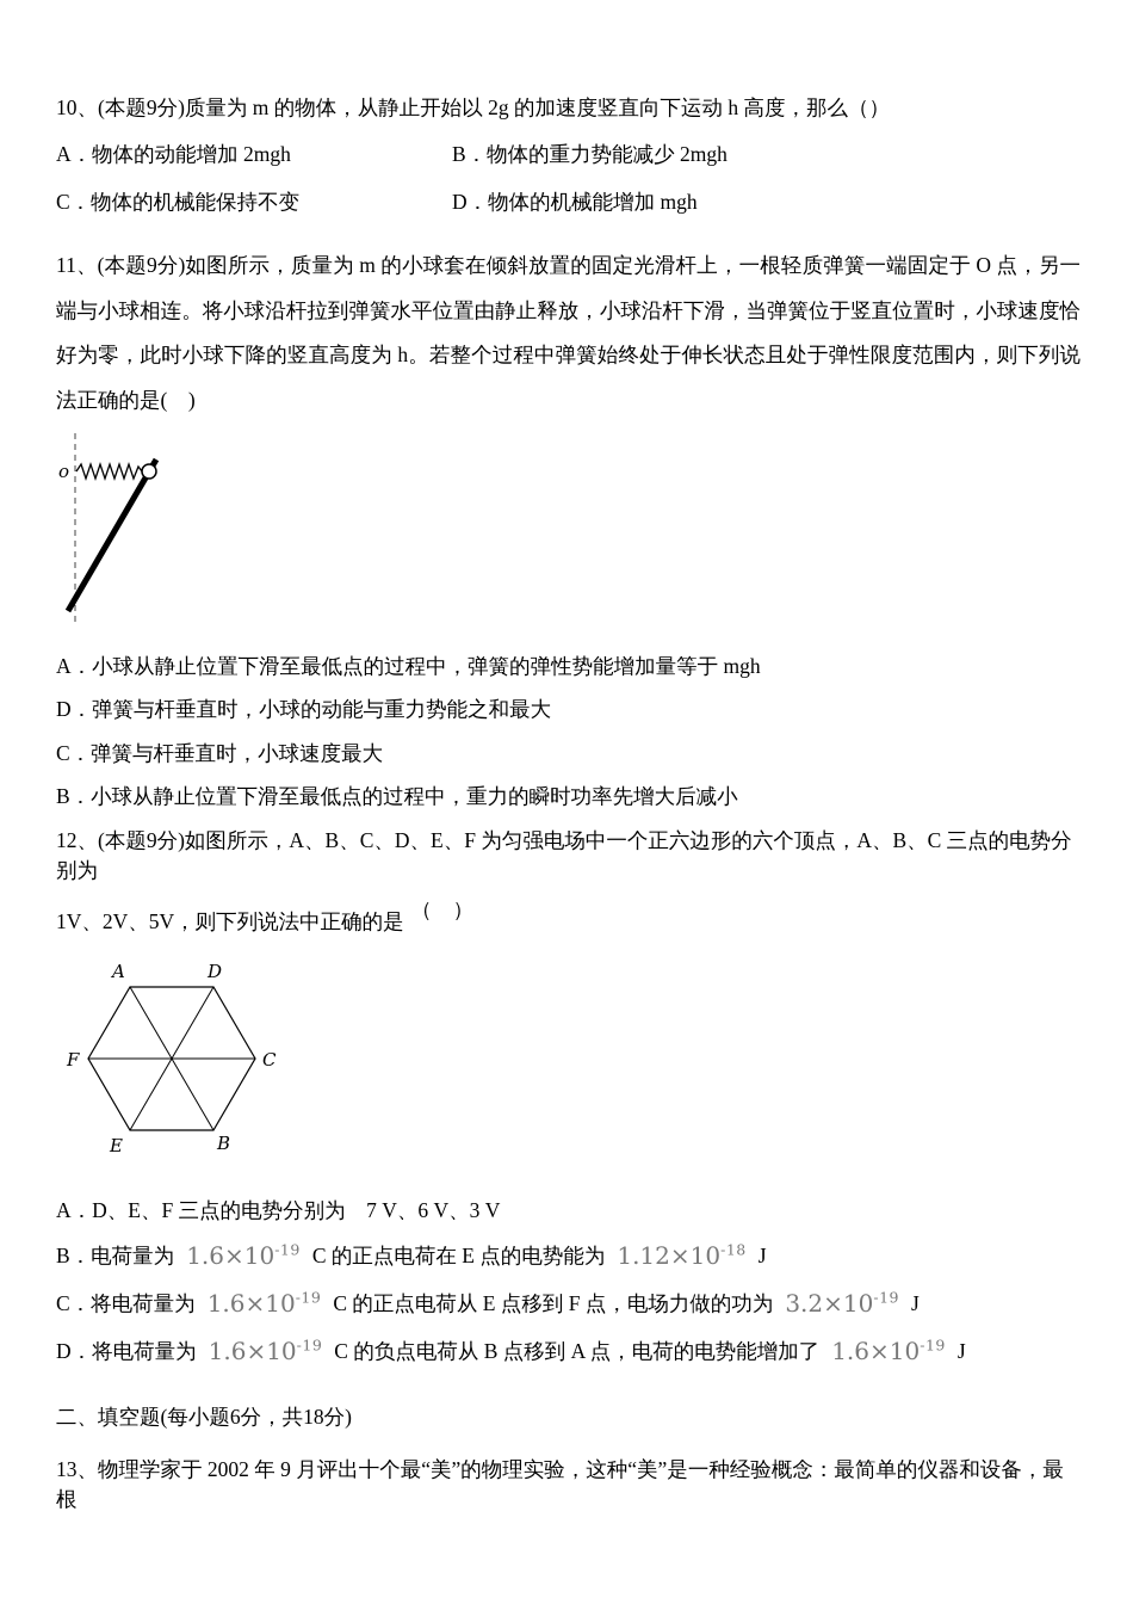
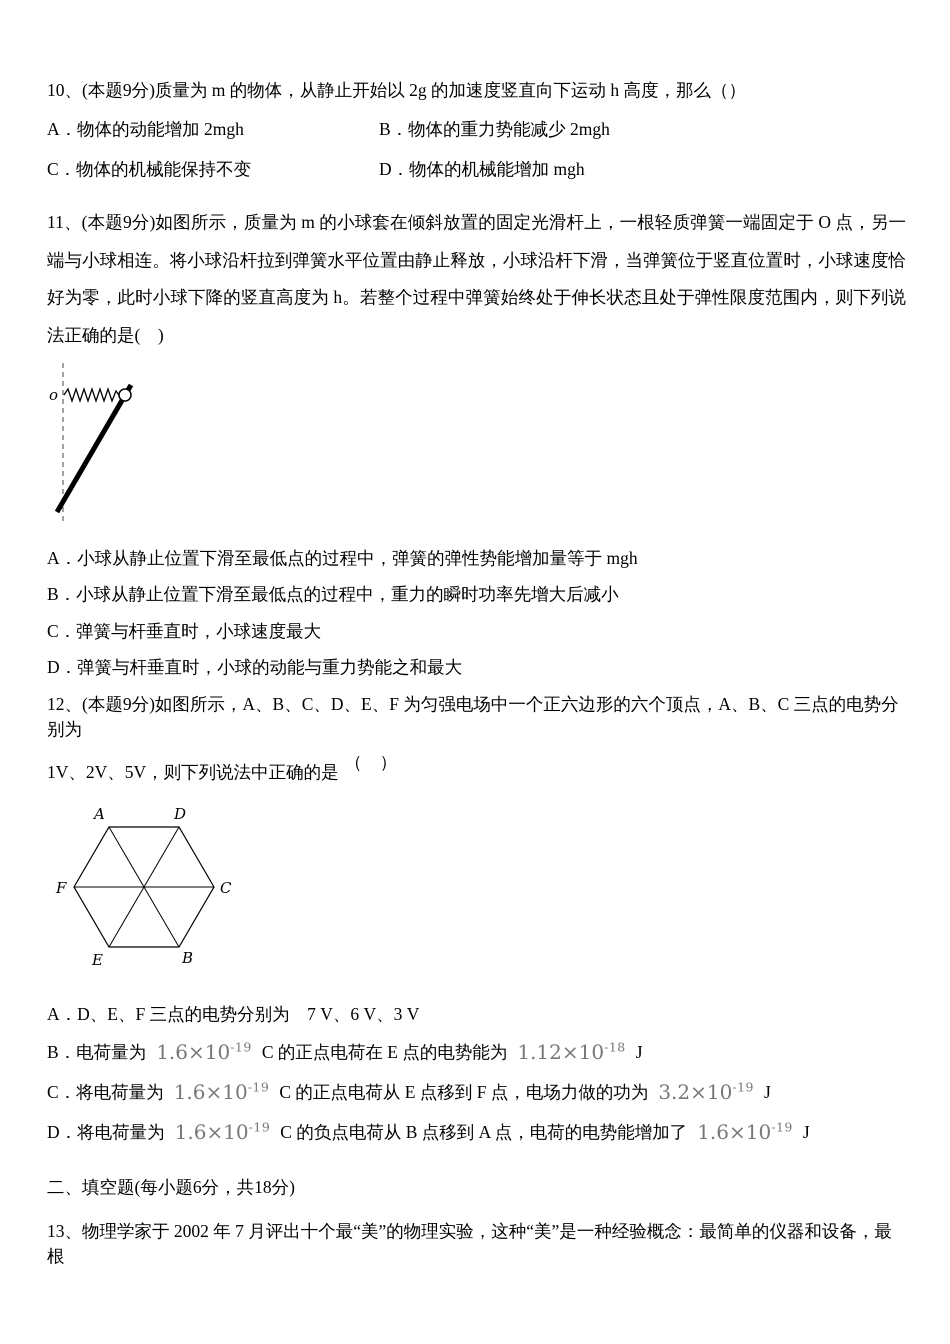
  10、(本题9分)质量为 m 的物体，从静止开始以 2g 的加速度竖直向下运动 h 高度，那么（）
  A．物体的动能增加 2mgh
  B．物体的重力势能减少 2mgh
  C．物体的机械能保持不变
  D．物体的机械能增加 mgh
  11、(本题9分)如图所示，质量为 m 的小球套在倾斜放置的固定光滑杆上，一根轻质弹簧一端固定于 O 点，另一端与小球相连。将小球沿杆拉到弹簧水平位置由静止释放，小球沿杆下滑，当弹簧位于竖直位置时，小球速度恰好为零，此时小球下降的竖直高度为 h。若整个过程中弹簧始终处于伸长状态且处于弹性限度范围内，则下列说法正确的是( )
  o
  A．小球从静止位置下滑至最低点的过程中，弹簧的弹性势能增加量等于 mgh
- D．弹簧与杆垂直时，小球的动能与重力势能之和最大
+ B．小球从静止位置下滑至最低点的过程中，重力的瞬时功率先增大后减小
  C．弹簧与杆垂直时，小球速度最大
- B．小球从静止位置下滑至最低点的过程中，重力的瞬时功率先增大后减小
+ D．弹簧与杆垂直时，小球的动能与重力势能之和最大
  12、(本题9分)如图所示，A、B、C、D、E、F 为匀强电场中一个正六边形的六个顶点，A、B、C 三点的电势分别为
  1V、2V、5V，则下列说法中正确的是（ ）
  A
  D
  C
  B
  E
  F
  A．D、E、F 三点的电势分别为 7 V、6 V、3 V
  B．电荷量为 1.6×10-19 C 的正点电荷在 E 点的电势能为 1.12×10-18 J
  C．将电荷量为 1.6×10-19 C 的正点电荷从 E 点移到 F 点，电场力做的功为 3.2×10-19 J
  D．将电荷量为 1.6×10-19 C 的负点电荷从 B 点移到 A 点，电荷的电势能增加了 1.6×10-19 J
  二、填空题(每小题6分，共18分)
- 13、物理学家于 2002 年 9 月评出十个最“美”的物理实验，这种“美”是一种经验概念：最简单的仪器和设备，最根
+ 13、物理学家于 2002 年 7 月评出十个最“美”的物理实验，这种“美”是一种经验概念：最简单的仪器和设备，最根
